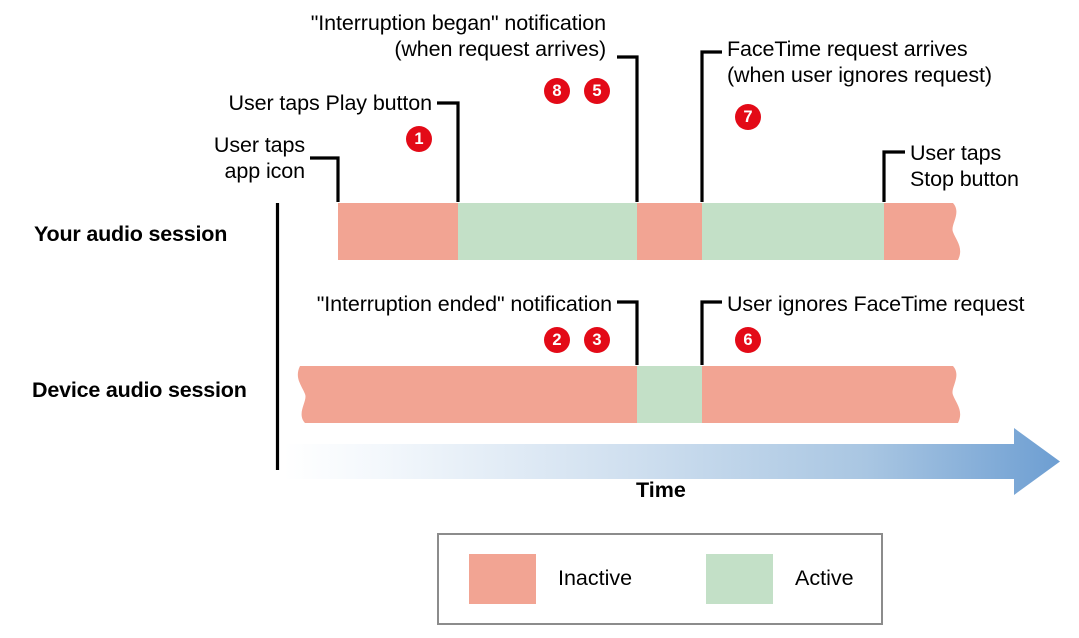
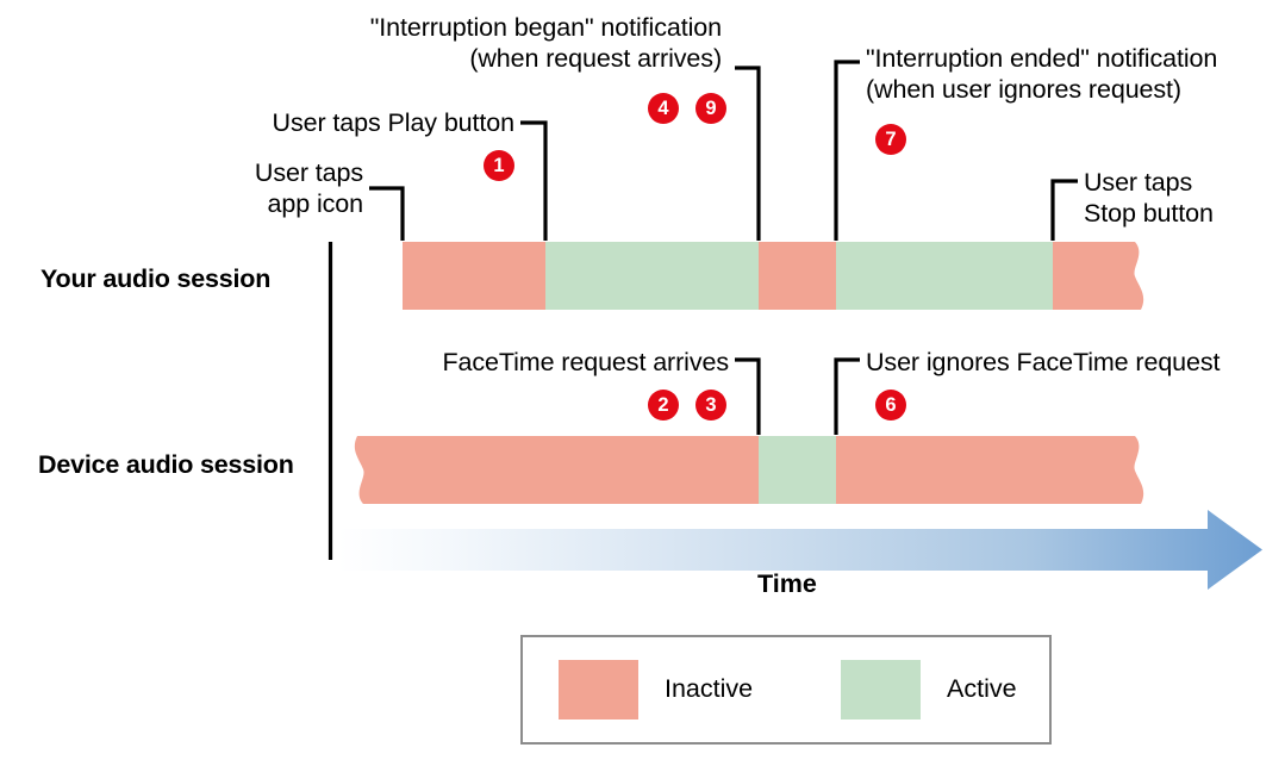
  Your audio session
  Device audio session
  "Interruption began" notification
  (when request arrives)
- 8
+ 4
- 5
+ 9
- FaceTime request arrives
+ "Interruption ended" notification
  (when user ignores request)
  7
  User taps Play button
  1
  User taps
  app icon
  User taps
  Stop button
- "Interruption ended" notification
+ FaceTime request arrives
  2
  3
  User ignores FaceTime request
  6
  Time
  Inactive
  Active
